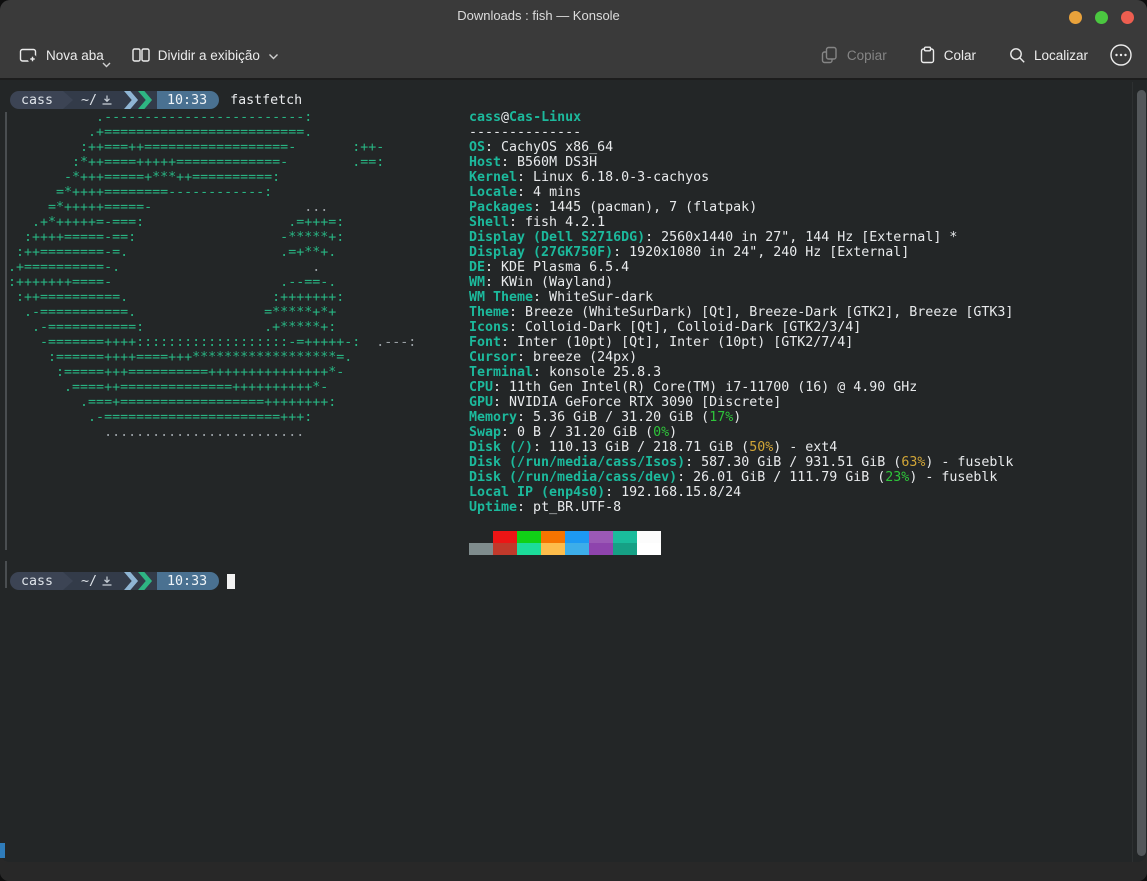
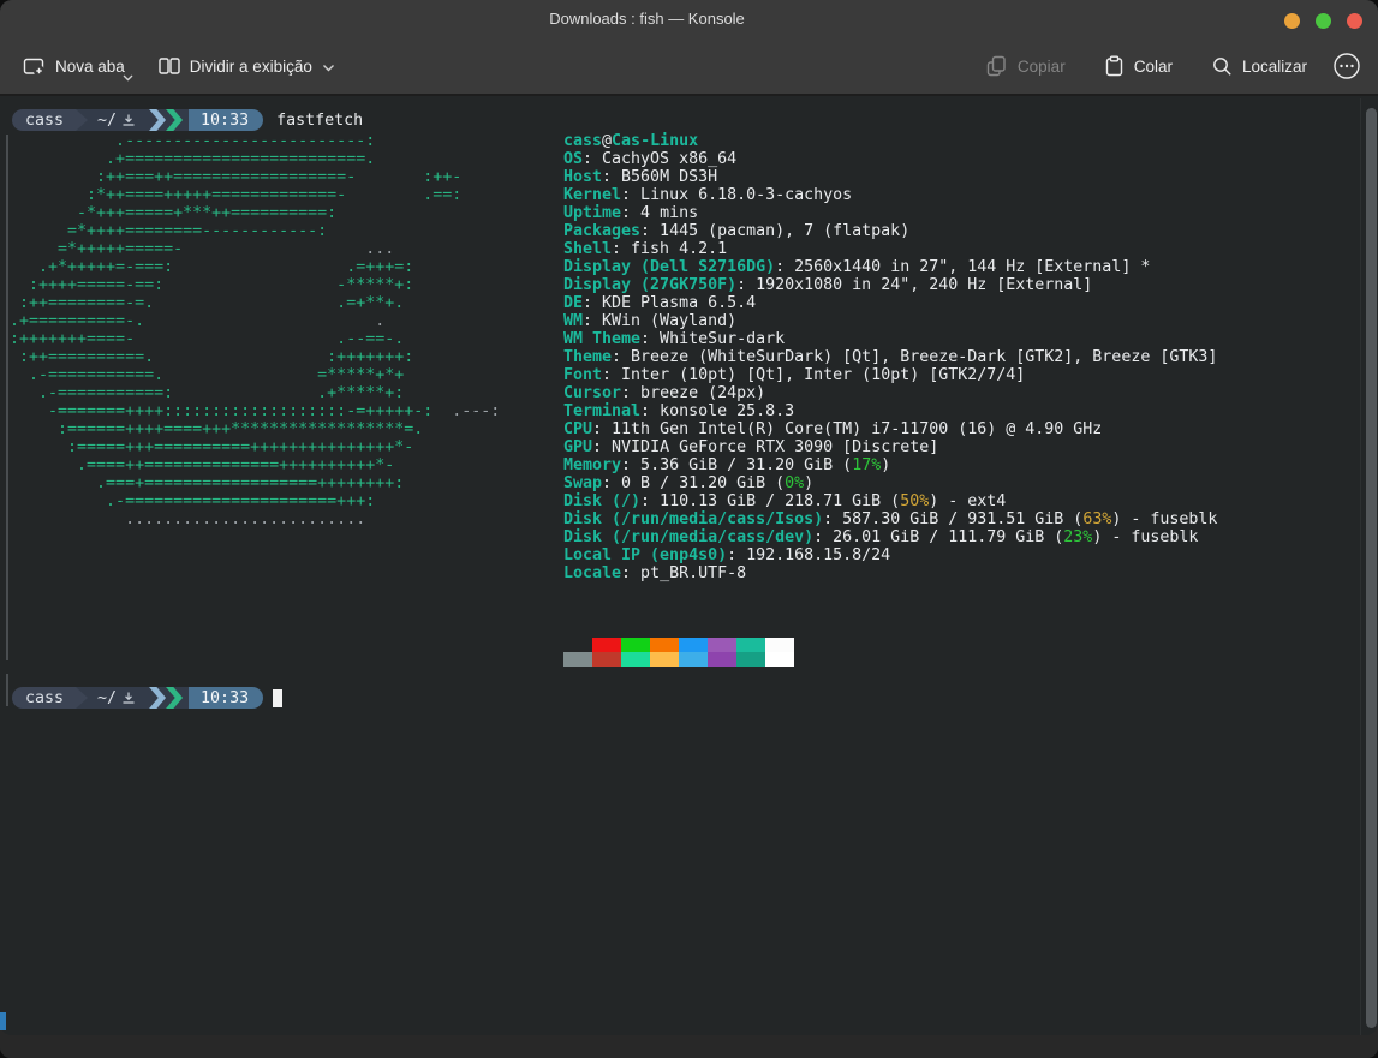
  Downloads : fish — Konsole
  Nova aba
  Dividir a exibição
  Copiar
  Colar
  Localizar
  cass
  ~/
  10:33
  fastfetch
  .-------------------------:
  .+=========================.
  :++===++==================- :++-
  :*++====+++++=============- .==:
  -*+++=====+***++==========:
  =*++++========------------:
  =*+++++=====- ...
  .+*+++++=-===: .=+++=:
  :++++=====-==: -*****+:
  :++========-=. .=+**+.
  .+==========-. .
  :+++++++====- .--==-.
  :++==========. :+++++++:
  .-===========. =*****+*+
  .-===========: .+*****+:
  -=======++++:::::::::::::::::::-=+++++-: .---:
  :======++++====+++******************=.
  :=====+++==========+++++++++++++++*-
  .====++==============++++++++++*-
  .===+==================++++++++:
  .-======================+++:
  .........................
  cass@Cas-Linux
- --------------
  OS: CachyOS x86_64
  Host: B560M DS3H
  Kernel: Linux 6.18.0-3-cachyos
- Locale: 4 mins
+ Uptime: 4 mins
  Packages: 1445 (pacman), 7 (flatpak)
  Shell: fish 4.2.1
  Display (Dell S2716DG): 2560x1440 in 27", 144 Hz [External] *
  Display (27GK750F): 1920x1080 in 24", 240 Hz [External]
  DE: KDE Plasma 6.5.4
  WM: KWin (Wayland)
  WM Theme: WhiteSur-dark
  Theme: Breeze (WhiteSurDark) [Qt], Breeze-Dark [GTK2], Breeze [GTK3]
- Icons: Colloid-Dark [Qt], Colloid-Dark [GTK2/3/4]
  Font: Inter (10pt) [Qt], Inter (10pt) [GTK2/7/4]
  Cursor: breeze (24px)
  Terminal: konsole 25.8.3
  CPU: 11th Gen Intel(R) Core(TM) i7-11700 (16) @ 4.90 GHz
  GPU: NVIDIA GeForce RTX 3090 [Discrete]
  Memory: 5.36 GiB / 31.20 GiB (17%)
  Swap: 0 B / 31.20 GiB (0%)
  Disk (/): 110.13 GiB / 218.71 GiB (50%) - ext4
  Disk (/run/media/cass/Isos): 587.30 GiB / 931.51 GiB (63%) - fuseblk
  Disk (/run/media/cass/dev): 26.01 GiB / 111.79 GiB (23%) - fuseblk
  Local IP (enp4s0): 192.168.15.8/24
- Uptime: pt_BR.UTF-8
+ Locale: pt_BR.UTF-8
  cass
  ~/
  10:33
